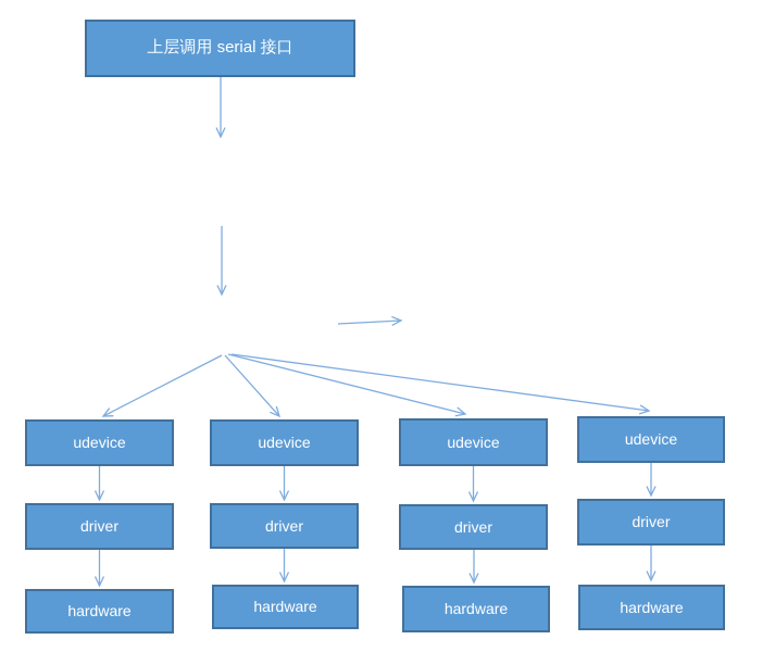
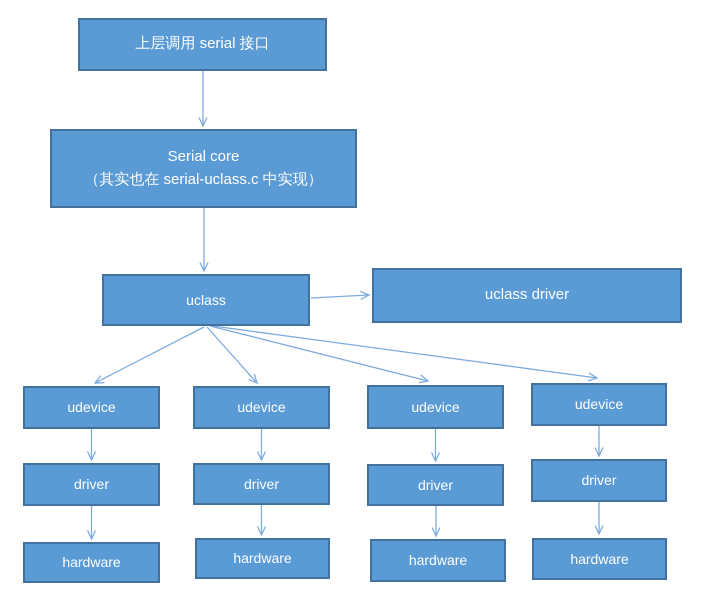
  上层调用 serial 接口
+ Serial core
+ （其实也在 serial-uclass.c 中实现）
+ uclass
+ uclass driver
  udevice
  udevice
  udevice
  udevice
  driver
  driver
  driver
  driver
  hardware
  hardware
  hardware
  hardware
